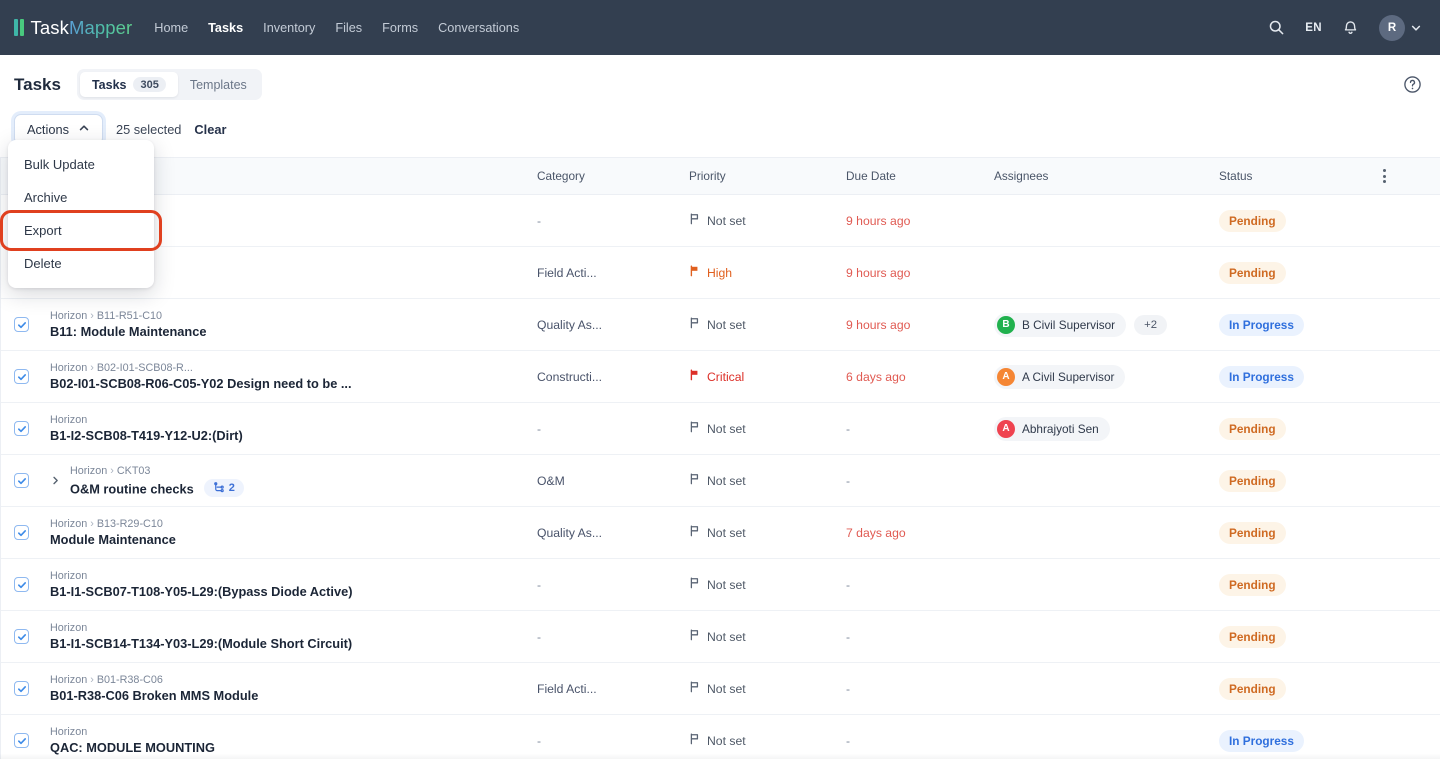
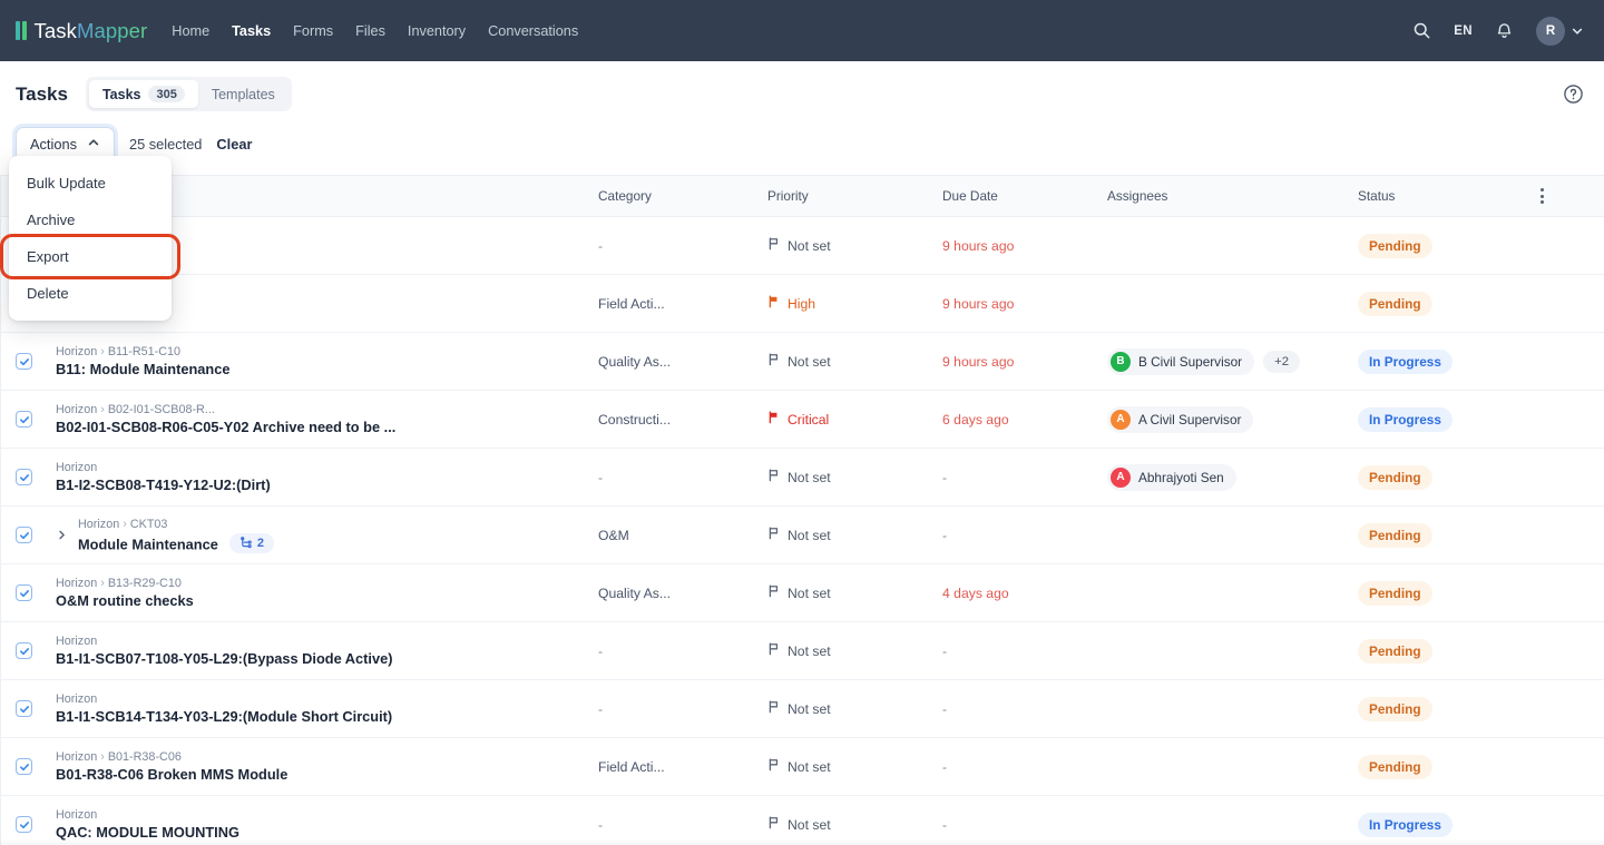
  TaskMapper
  Home
  Tasks
- Inventory
+ Forms
  Files
- Forms
+ Inventory
  Conversations
  EN
  R
  Tasks
  Tasks
  305
  Templates
  Actions
  25 selected
  Clear
  Bulk Update
  Archive
  Export
  Delete
  Category
  Priority
  Due Date
  Assignees
  Status
  -
  Not set
  9 hours ago
  Pending
  Field Acti...
  High
  9 hours ago
  Pending
  Horizon › B11-R51-C10
  B11: Module Maintenance
  Quality As...
  Not set
  9 hours ago
  B
  B Civil Supervisor
  +2
  In Progress
  Horizon › B02-I01-SCB08-R...
- B02-I01-SCB08-R06-C05-Y02 Design need to be ...
+ B02-I01-SCB08-R06-C05-Y02 Archive need to be ...
  Constructi...
  Critical
  6 days ago
  A
  A Civil Supervisor
  In Progress
  Horizon
  B1-I2-SCB08-T419-Y12-U2:(Dirt)
  -
  Not set
  -
  A
  Abhrajyoti Sen
  Pending
  Horizon › CKT03
- O&M routine checks
+ Module Maintenance
  2
  O&M
  Not set
  -
  Pending
  Horizon › B13-R29-C10
- Module Maintenance
+ O&M routine checks
  Quality As...
  Not set
- 7 days ago
+ 4 days ago
  Pending
  Horizon
  B1-I1-SCB07-T108-Y05-L29:(Bypass Diode Active)
  -
  Not set
  -
  Pending
  Horizon
  B1-I1-SCB14-T134-Y03-L29:(Module Short Circuit)
  -
  Not set
  -
  Pending
  Horizon › B01-R38-C06
  B01-R38-C06 Broken MMS Module
  Field Acti...
  Not set
  -
  Pending
  Horizon
  QAC: MODULE MOUNTING
  -
  Not set
  -
  In Progress
